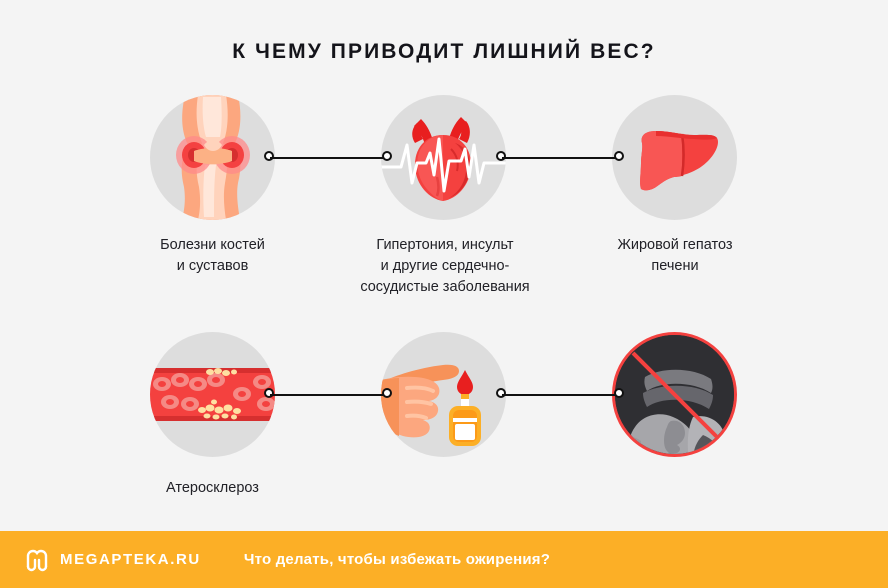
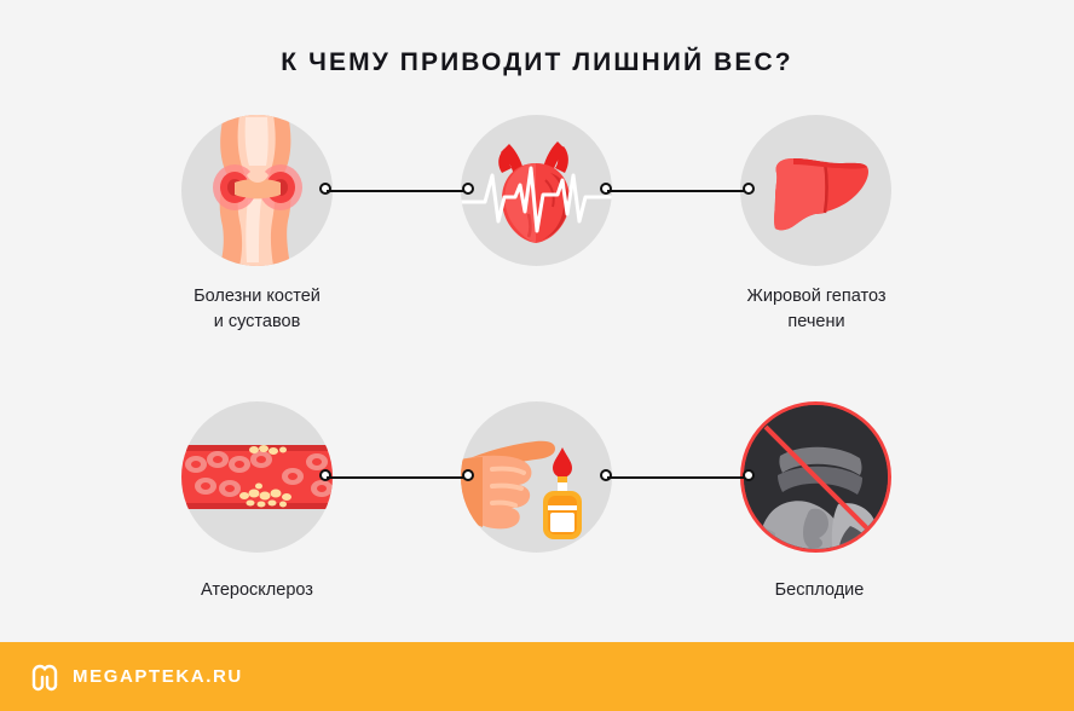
  К ЧЕМУ ПРИВОДИТ ЛИШНИЙ ВЕС?
  Болезни костей
  и суставов
- Гипертония, инсульт
- и другие сердечно-
- сосудистые заболевания
  Жировой гепатоз
  печени
  Атеросклероз
+ Бесплодие
  MEGAPTEKA.RU
- Что делать, чтобы избежать ожирения?
